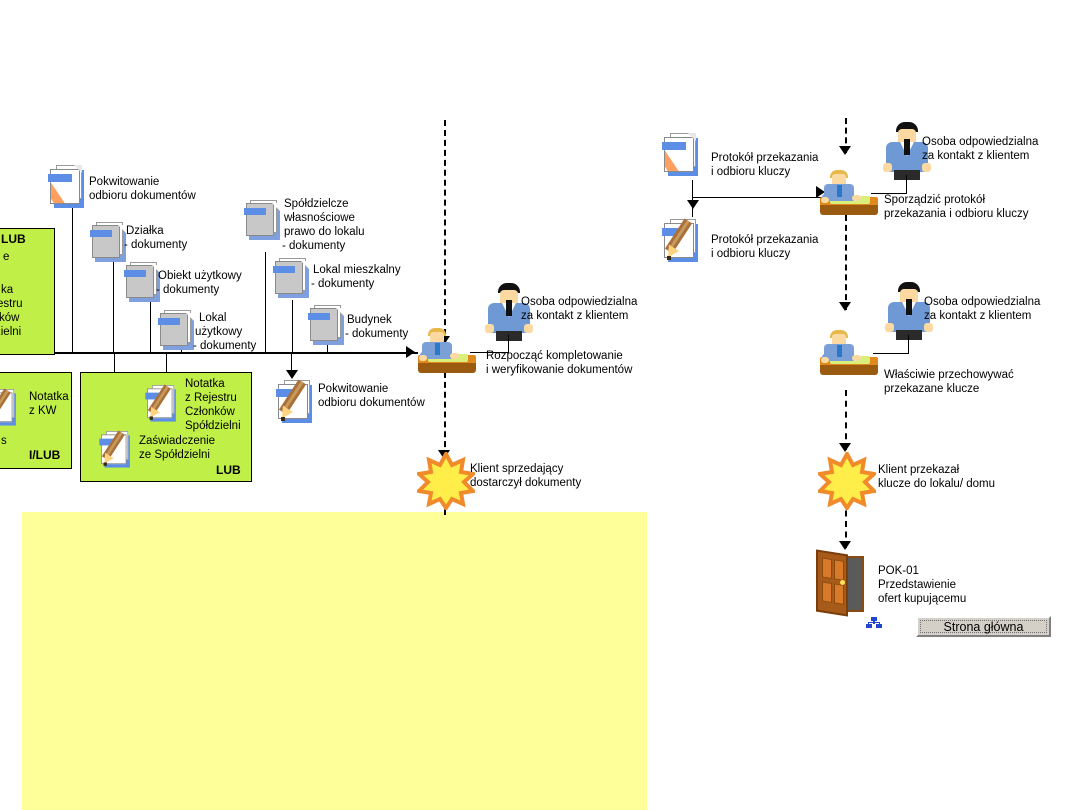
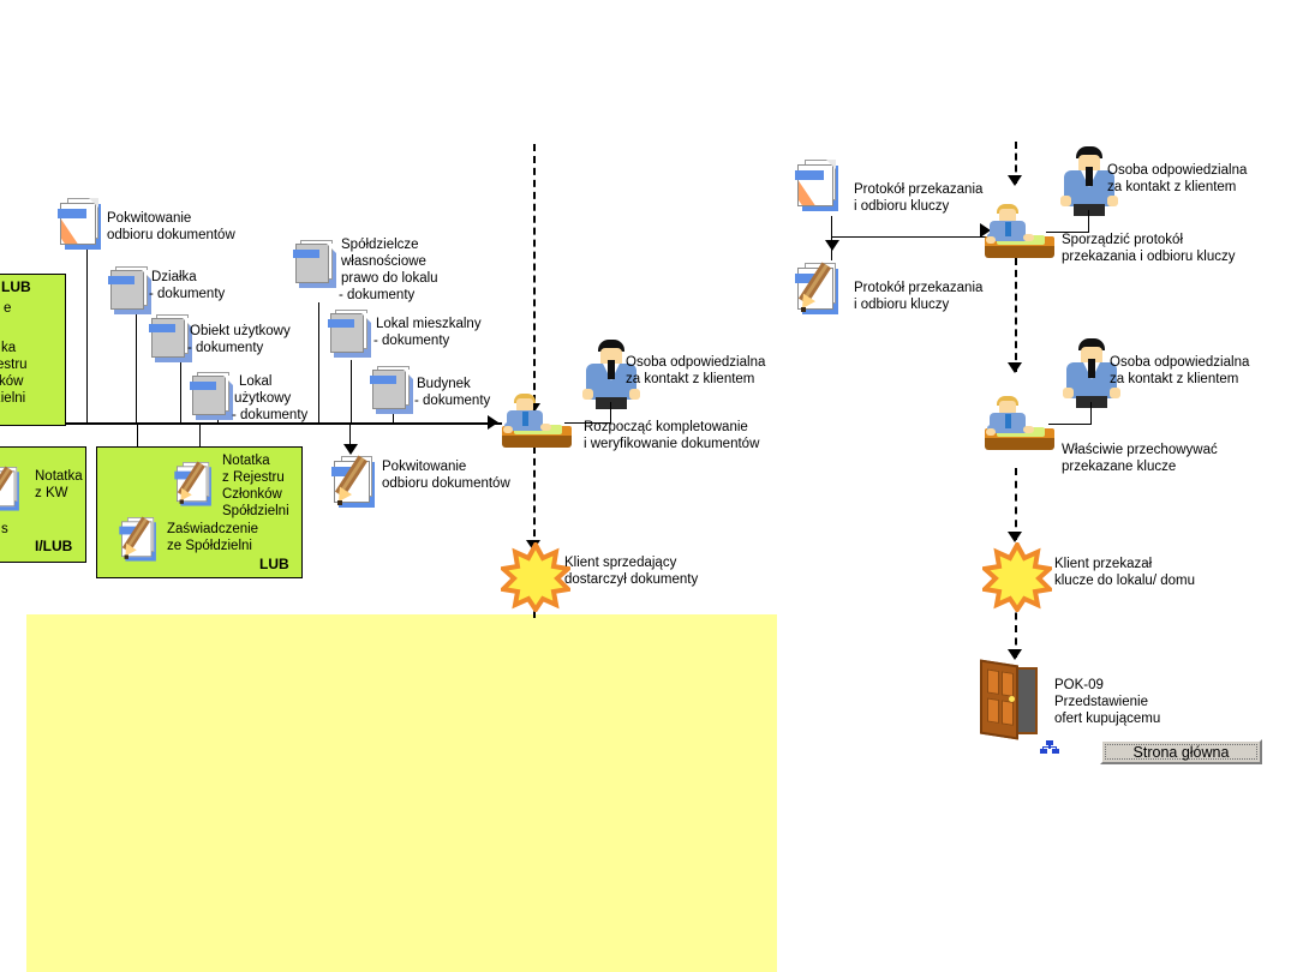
  LUB
  e
  ka
  estru
  ków
  ielni
  Notatka
  z KW
  s
  I/LUB
  Notatka
  z Rejestru
  Członków
  Spółdzielni
  Zaświadczenie
  ze Spółdzielni
  LUB
  Pokwitowanie
  odbioru dokumentów
  Działka
  - dokumenty
  Obiekt użytkowy
  - dokumenty
  Lokal
  użytkowy
  - dokumenty
  Spółdzielcze
  własnościowe
  prawo do lokalu
  - dokumenty
  Lokal mieszkalny
  - dokumenty
  Budynek
  - dokumenty
  Pokwitowanie
  odbioru dokumentów
  Osoba odpowiedzialna
  za kontakt z klientem
  Rozpocząć kompletowanie
  i weryfikowanie dokumentów
  Klient sprzedający
  dostarczył dokumenty
  Protokół przekazania
  i odbioru kluczy
  Protokół przekazania
  i odbioru kluczy
  Osoba odpowiedzialna
  za kontakt z klientem
  Sporządzić protokół
  przekazania i odbioru kluczy
  Osoba odpowiedzialna
  za kontakt z klientem
  Właściwie przechowywać
  przekazane klucze
  Klient przekazał
  klucze do lokalu/ domu
- POK-01
+ POK-09
  Przedstawienie
  ofert kupującemu
  Strona główna
